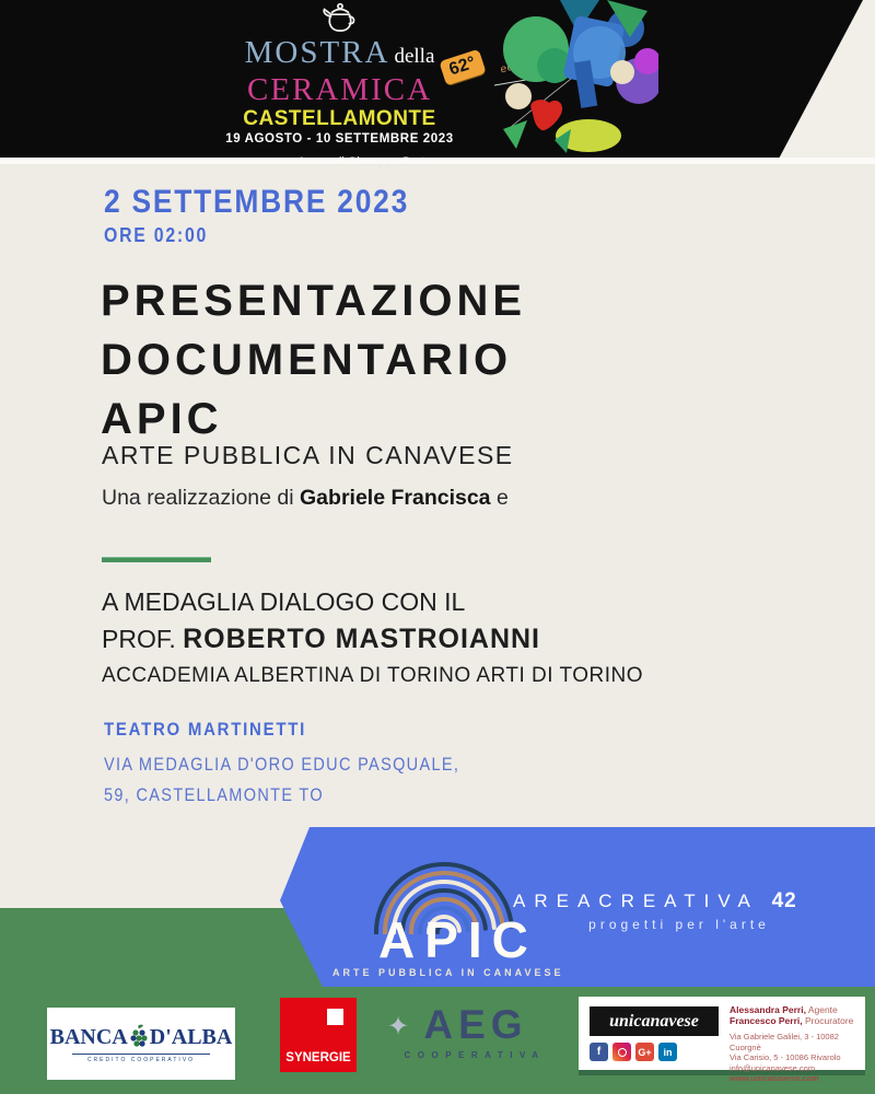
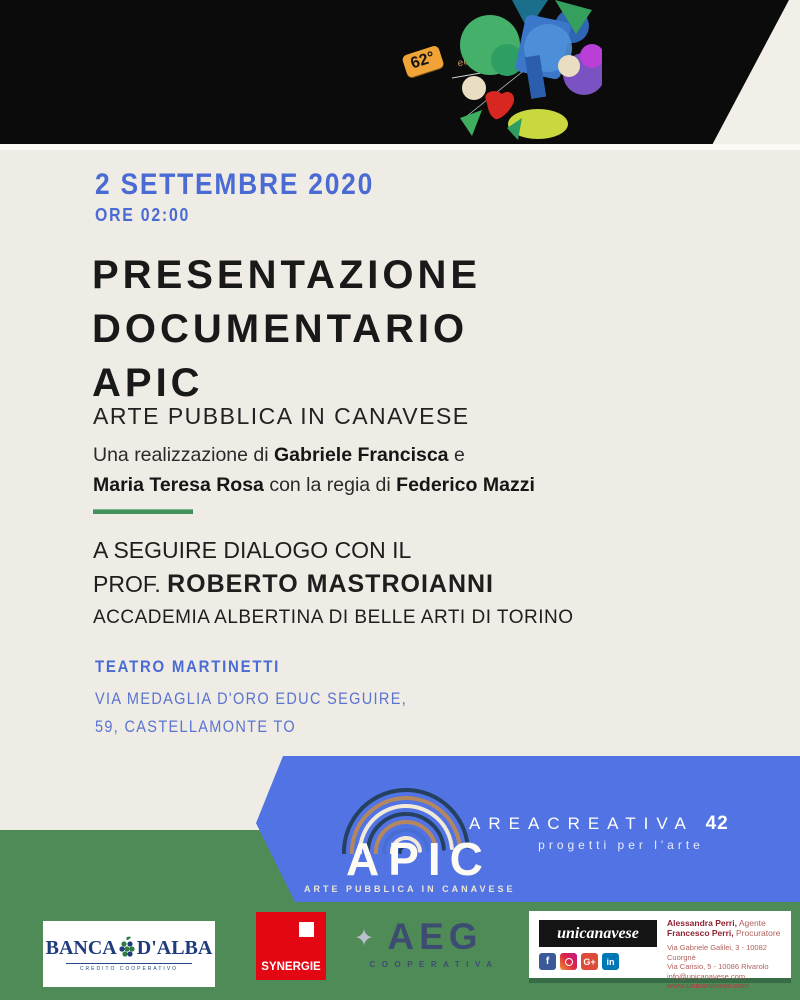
- MOSTRA della
- CERAMICA
- CASTELLAMONTE
- 19 AGOSTO - 10 SETTEMBRE 2023
- 2 SETTEMBRE 2023
+ 2 SETTEMBRE 2020
  ORE 02:00
  PRESENTAZIONE
  DOCUMENTARIO
  APIC
  ARTE PUBBLICA IN CANAVESE
  Una realizzazione di Gabriele Francisca e
+ Maria Teresa Rosa con la regia di Federico Mazzi
- A MEDAGLIA DIALOGO CON IL
+ A SEGUIRE DIALOGO CON IL
  PROF. ROBERTO MASTROIANNI
- ACCADEMIA ALBERTINA DI TORINO ARTI DI TORINO
+ ACCADEMIA ALBERTINA DI BELLE ARTI DI TORINO
  TEATRO MARTINETTI
- VIA MEDAGLIA D'ORO EDUC PASQUALE,
+ VIA MEDAGLIA D'ORO EDUC SEGUIRE,
  59, CASTELLAMONTE TO
  APIC
  ARTE PUBBLICA IN CANAVESE
  AREACREATIVA 42
  progetti per l'arte
  BANCA
  D'ALBA
  SYNERGIE
  ✦
  AEG
  COOPERATIVA
  unicanavese
  f
  G+
  in
  Alessandra Perri, Agente
  Francesco Perri, Procuratore
  Via Gabriele Galilei, 3 - 10082 Cuorgnè
  Via Carisio, 5 - 10086 Rivarolo
  info@unicanavese.com
  www.unicanavese.com
